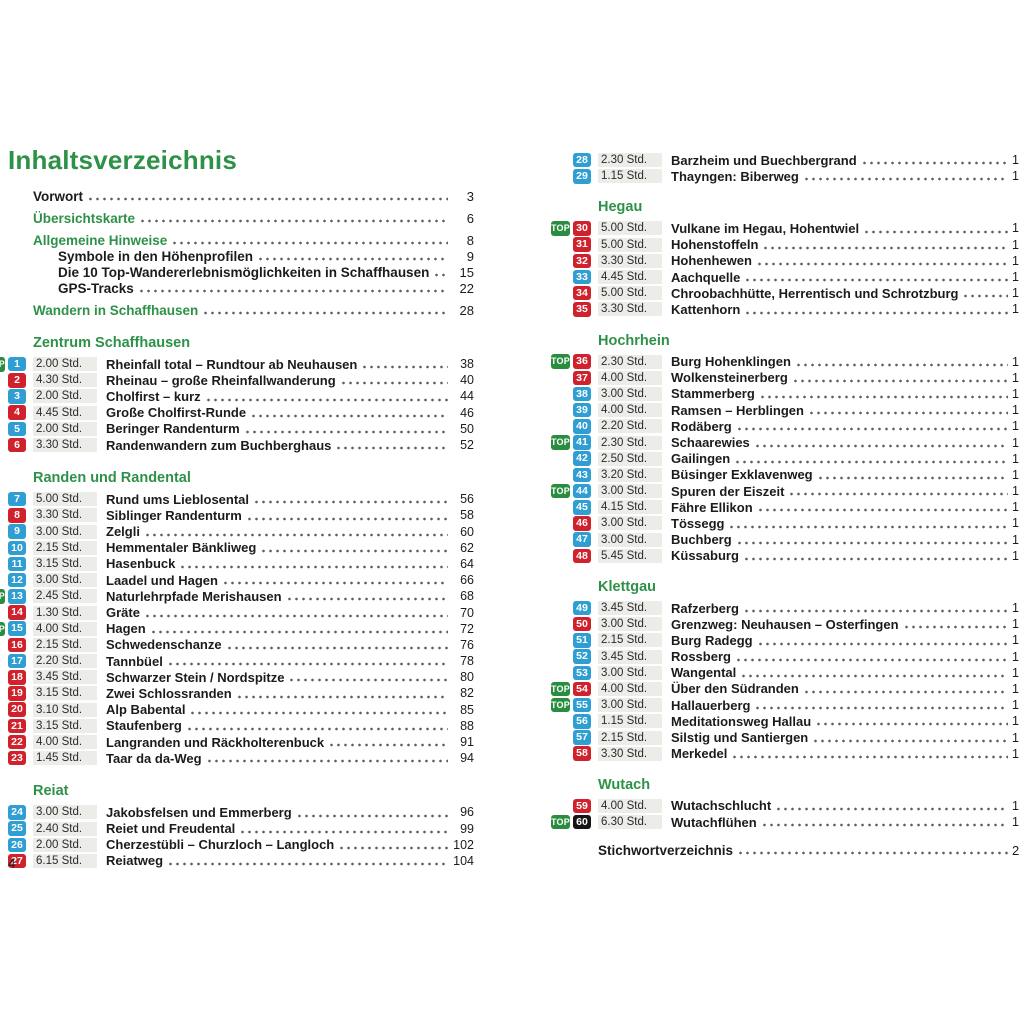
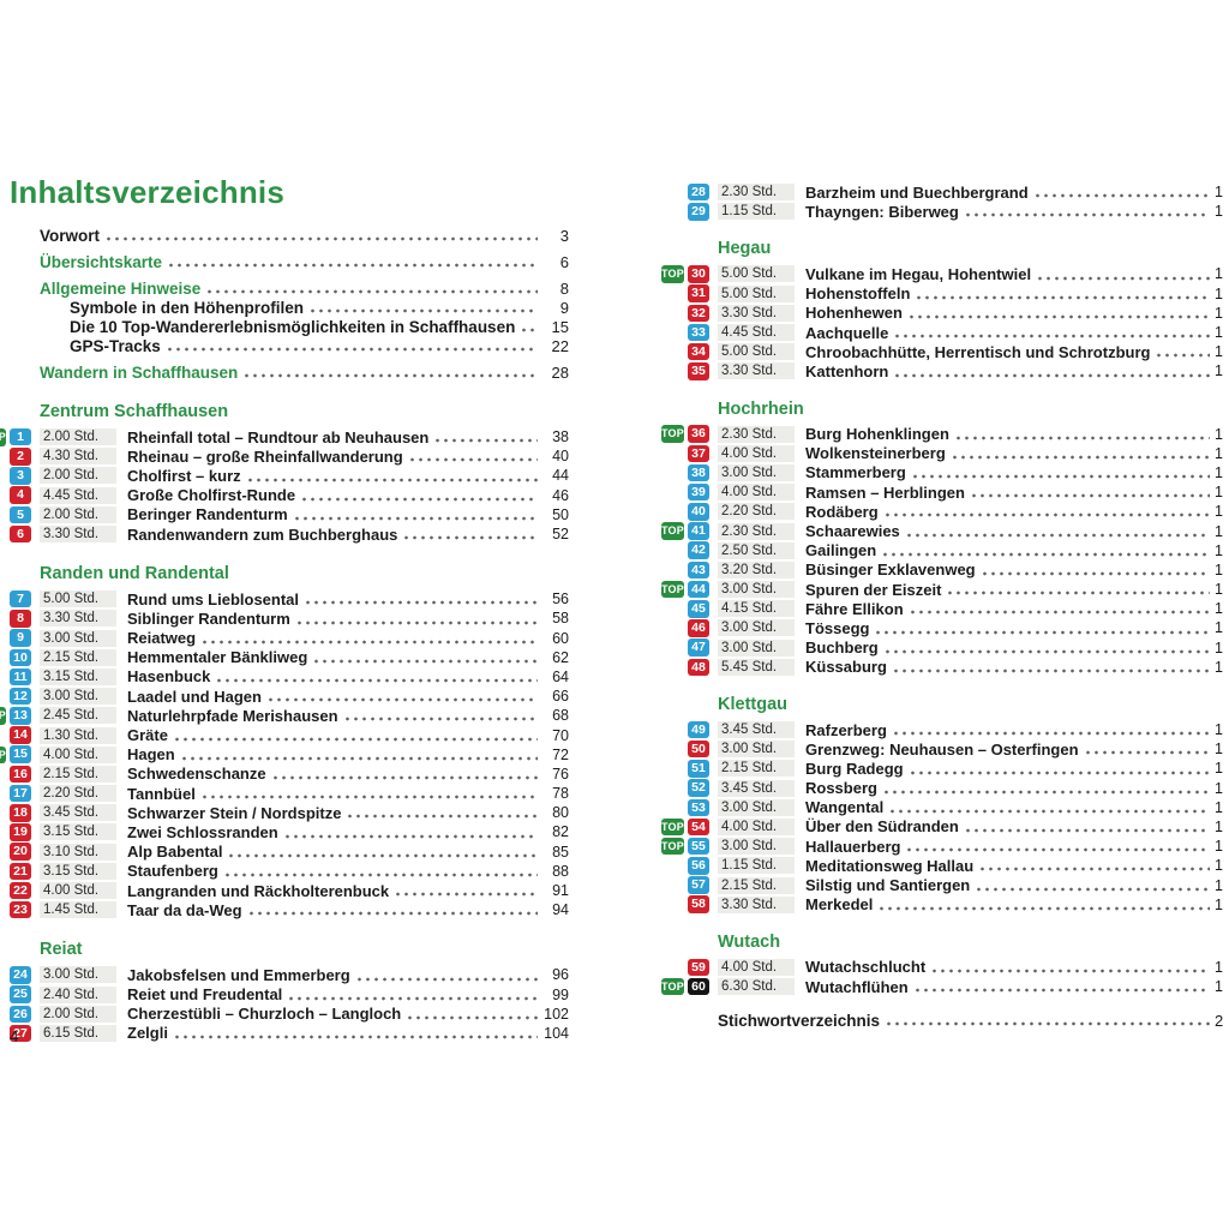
  Inhaltsverzeichnis
  Vorwort
  3
  Übersichtskarte
  6
  Allgemeine Hinweise
  8
  Symbole in den Höhenprofilen
  9
  Die 10 Top-Wandererlebnismöglichkeiten in Schaffhausen
  15
  GPS-Tracks
  22
  Wandern in Schaffhausen
  28
  Zentrum Schaffhausen
  1
  2.00 Std.
  Rheinfall total – Rundtour ab Neuhausen
  38
  2
  4.30 Std.
  Rheinau – große Rheinfallwanderung
  40
  3
  2.00 Std.
  Cholfirst – kurz
  44
  4
  4.45 Std.
  Große Cholfirst-Runde
  46
  5
  2.00 Std.
  Beringer Randenturm
  50
  6
  3.30 Std.
  Randenwandern zum Buchberghaus
  52
  Randen und Randental
  7
  5.00 Std.
  Rund ums Lieblosental
  56
  8
  3.30 Std.
  Siblinger Randenturm
  58
  9
  3.00 Std.
- Zelgli
+ Reiatweg
  60
  10
  2.15 Std.
  Hemmentaler Bänkliweg
  62
  11
  3.15 Std.
  Hasenbuck
  64
  12
  3.00 Std.
  Laadel und Hagen
  66
  13
  2.45 Std.
  Naturlehrpfade Merishausen
  68
  14
  1.30 Std.
  Gräte
  70
  15
  4.00 Std.
  Hagen
  72
  16
  2.15 Std.
  Schwedenschanze
  76
  17
  2.20 Std.
  Tannbüel
  78
  18
  3.45 Std.
  Schwarzer Stein / Nordspitze
  80
  19
  3.15 Std.
  Zwei Schlossranden
  82
  20
  3.10 Std.
  Alp Babental
  85
  21
  3.15 Std.
  Staufenberg
  88
  22
  4.00 Std.
  Langranden und Räckholterenbuck
  91
  23
  1.45 Std.
  Taar da da-Weg
  94
  Reiat
  24
  3.00 Std.
  Jakobsfelsen und Emmerberg
  96
  25
  2.40 Std.
  Reiet und Freudental
  99
  26
  2.00 Std.
  Cherzestübli – Churzloch – Langloch
  102
  27
  6.15 Std.
- Reiatweg
+ Zelgli
  104
  28
  2.30 Std.
  Barzheim und Buechbergrand
  1
  29
  1.15 Std.
  Thayngen: Biberweg
  1
  Hegau
  TOP
  30
  5.00 Std.
  Vulkane im Hegau, Hohentwiel
  1
  31
  5.00 Std.
  Hohenstoffeln
  1
  32
  3.30 Std.
  Hohenhewen
  1
  33
  4.45 Std.
  Aachquelle
  1
  34
  5.00 Std.
  Chroobachhütte, Herrentisch und Schrotzburg
  1
  35
  3.30 Std.
  Kattenhorn
  1
  Hochrhein
  TOP
  36
  2.30 Std.
  Burg Hohenklingen
  1
  37
  4.00 Std.
  Wolkensteinerberg
  1
  38
  3.00 Std.
  Stammerberg
  1
  39
  4.00 Std.
  Ramsen – Herblingen
  1
  40
  2.20 Std.
  Rodäberg
  1
  TOP
  41
  2.30 Std.
  Schaarewies
  1
  42
  2.50 Std.
  Gailingen
  1
  43
  3.20 Std.
  Büsinger Exklavenweg
  1
  TOP
  44
  3.00 Std.
  Spuren der Eiszeit
  1
  45
  4.15 Std.
  Fähre Ellikon
  1
  46
  3.00 Std.
  Tössegg
  1
  47
  3.00 Std.
  Buchberg
  1
  48
  5.45 Std.
  Küssaburg
  1
  Klettgau
  49
  3.45 Std.
  Rafzerberg
  1
  50
  3.00 Std.
  Grenzweg: Neuhausen – Osterfingen
  1
  51
  2.15 Std.
  Burg Radegg
  1
  52
  3.45 Std.
  Rossberg
  1
  53
  3.00 Std.
  Wangental
  1
  TOP
  54
  4.00 Std.
  Über den Südranden
  1
  TOP
  55
  3.00 Std.
  Hallauerberg
  1
  56
  1.15 Std.
  Meditationsweg Hallau
  1
  57
  2.15 Std.
  Silstig und Santiergen
  1
  58
  3.30 Std.
  Merkedel
  1
  Wutach
  59
  4.00 Std.
  Wutachschlucht
  1
  TOP
  60
  6.30 Std.
  Wutachflühen
  1
  Stichwortverzeichnis
  2
  4
